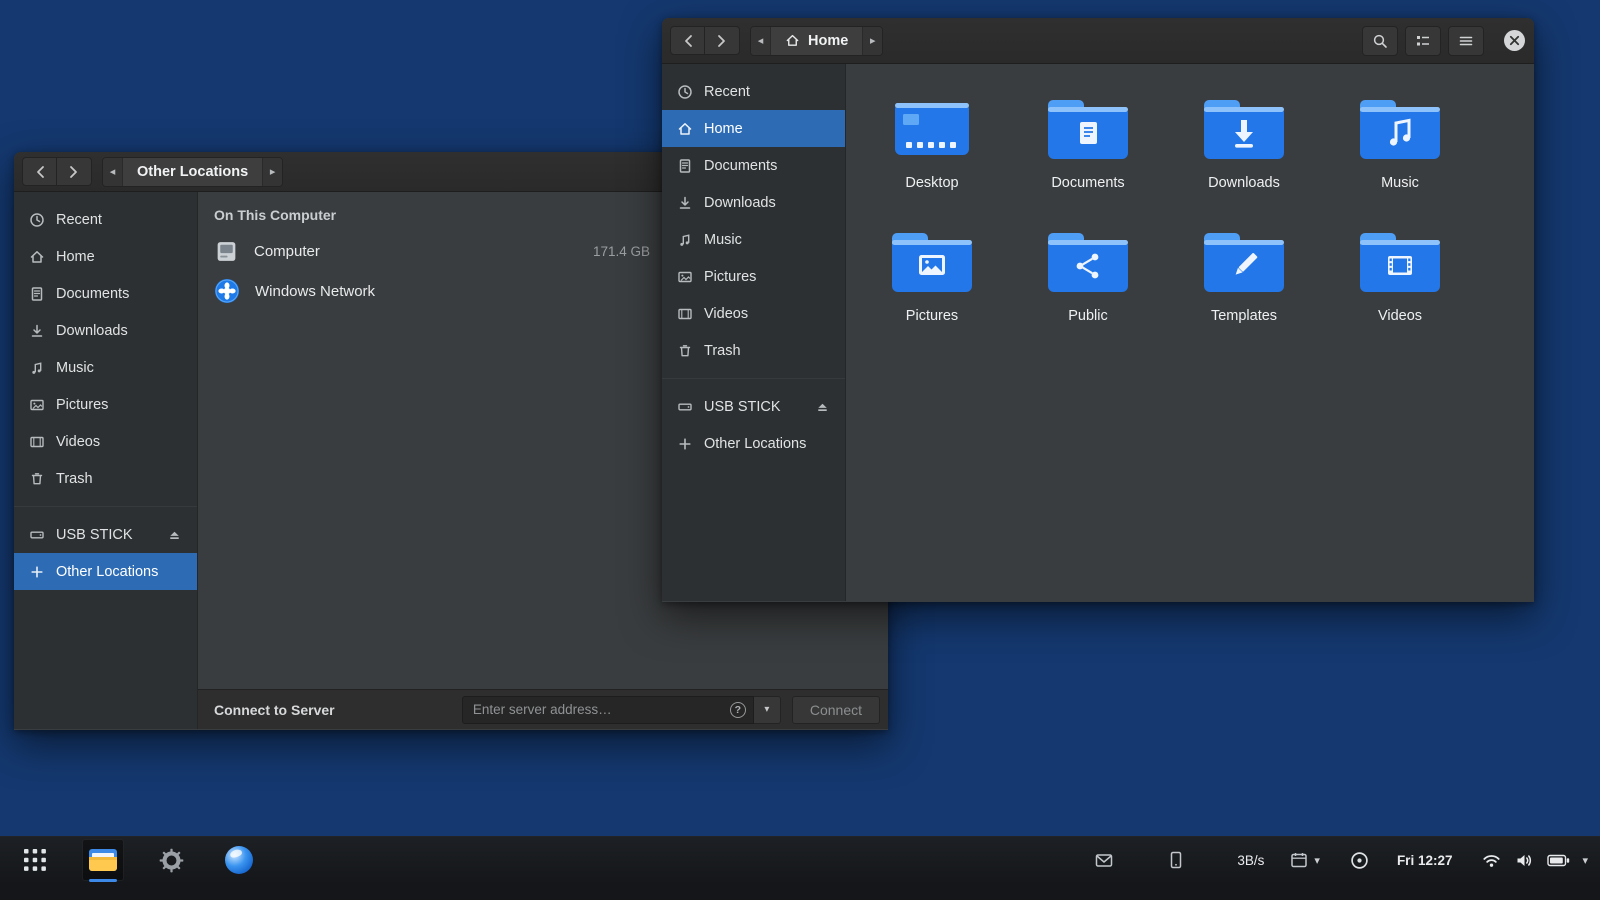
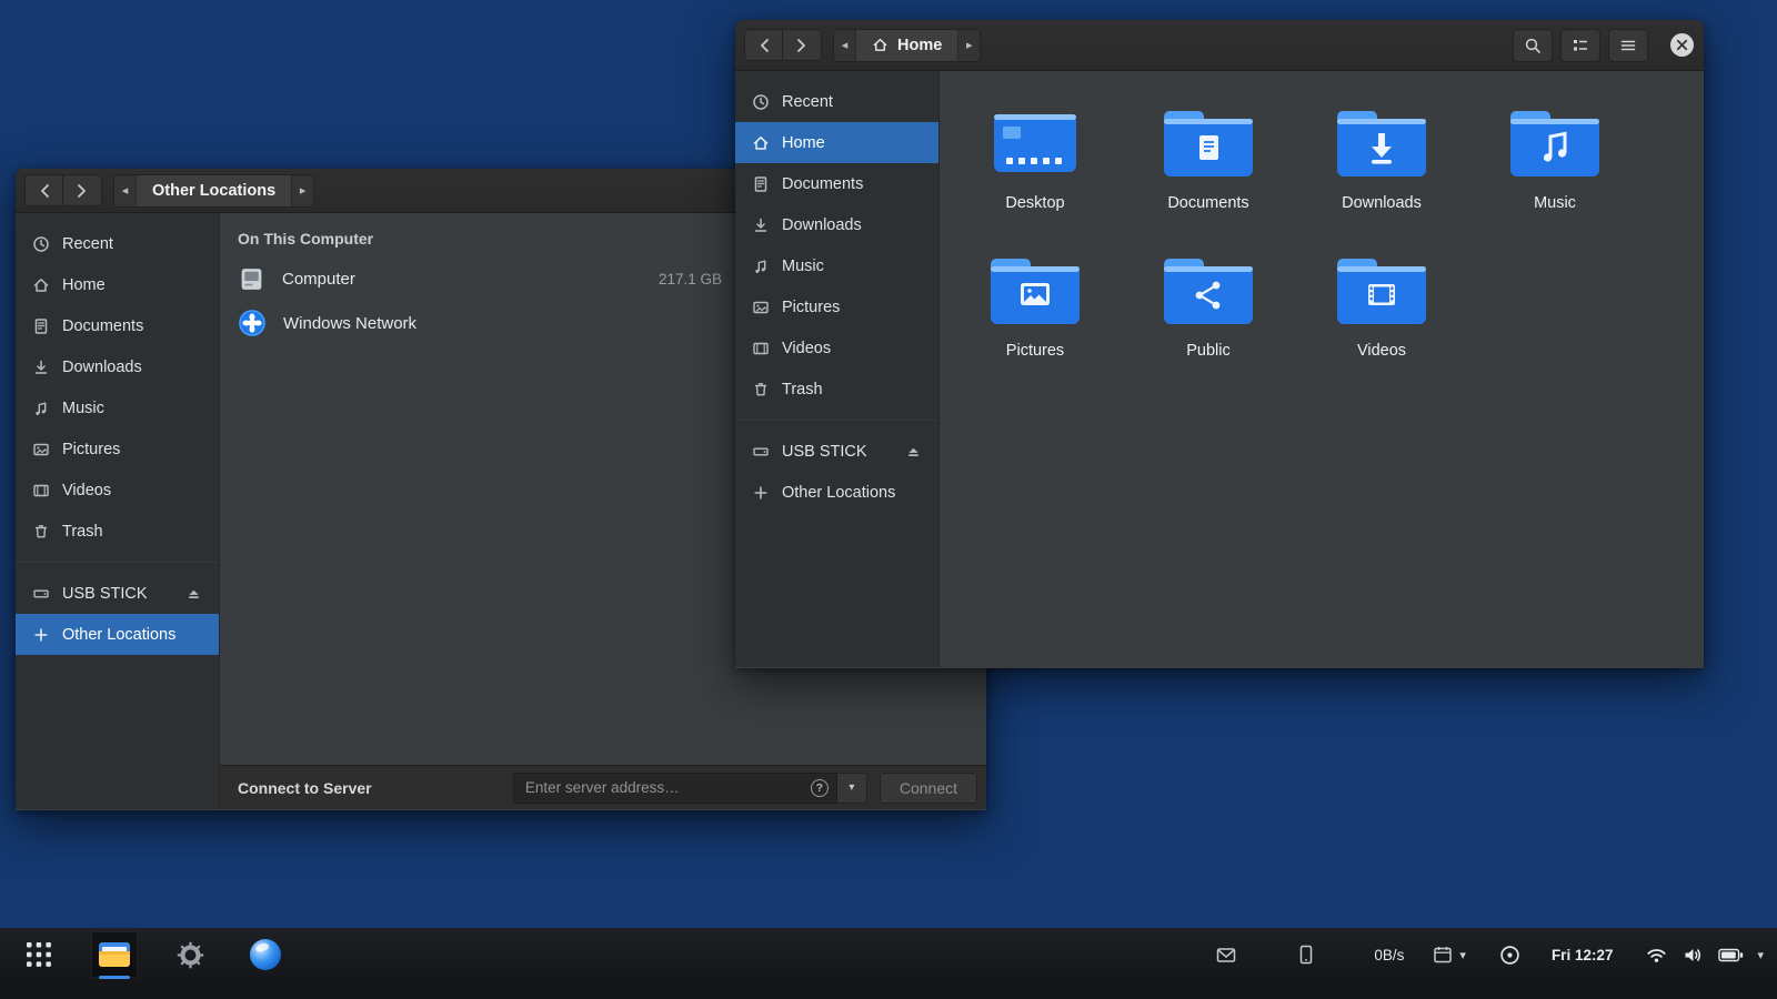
  ◂
  Other Locations
  ▸
  Recent
  Home
  Documents
  Downloads
  Music
  Pictures
  Videos
  Trash
  USB STICK
  Other Locations
  On This Computer
  Computer
- 171.4 GB
+ 217.1 GB
  Windows Network
  Connect to Server
  Enter server address…
  ?
  ▾
  Connect
  ◂
  Home
  ▸
  Recent
  Home
  Documents
  Downloads
  Music
  Pictures
  Videos
  Trash
  USB STICK
  Other Locations
  Desktop
  Documents
  Downloads
  Music
  Pictures
  Public
- Templates
  Videos
- 3B/s
+ 0B/s
  ▾
  Fri 12:27
  ▾
